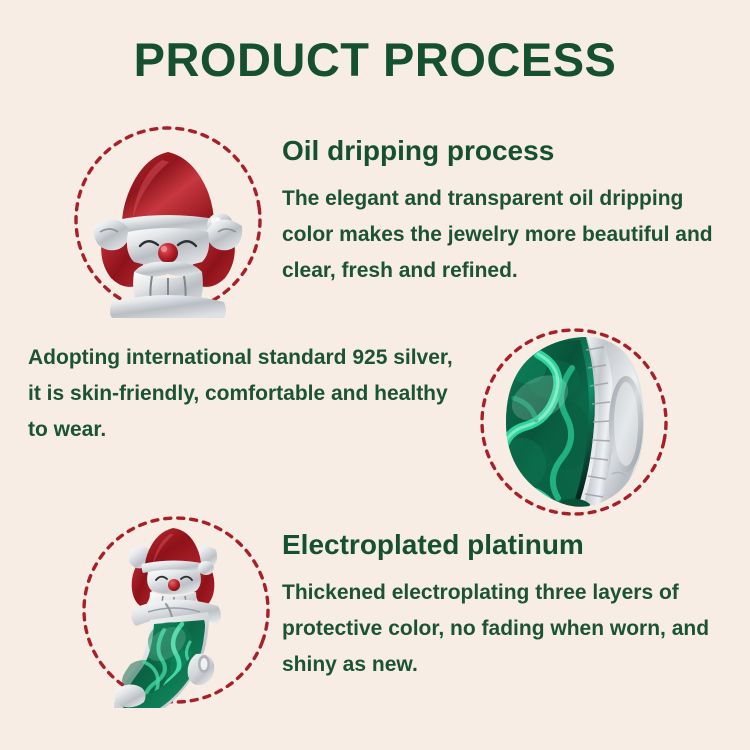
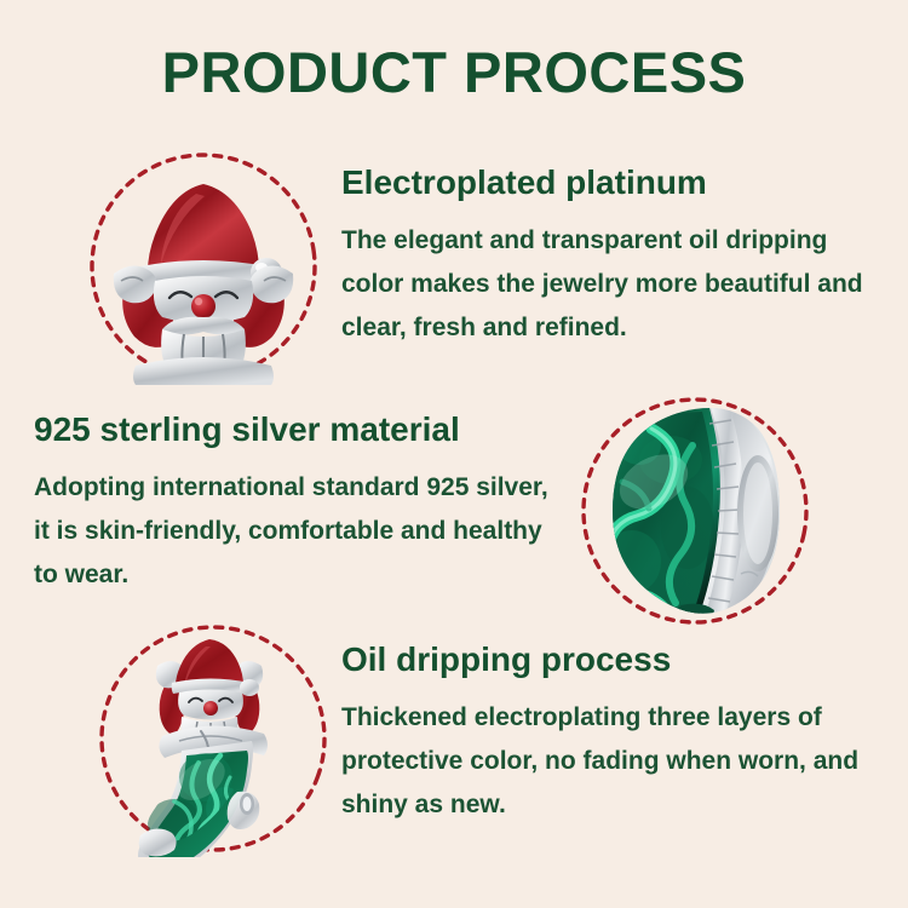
  PRODUCT PROCESS
- Oil dripping process
+ Electroplated platinum
  The elegant and transparent oil dripping color makes the jewelry more beautiful and clear, fresh and refined.
+ 925 sterling silver material
  Adopting international standard 925 silver, it is skin-friendly, comfortable and healthy to wear.
- Electroplated platinum
+ Oil dripping process
  Thickened electroplating three layers of protective color, no fading when worn, and shiny as new.
